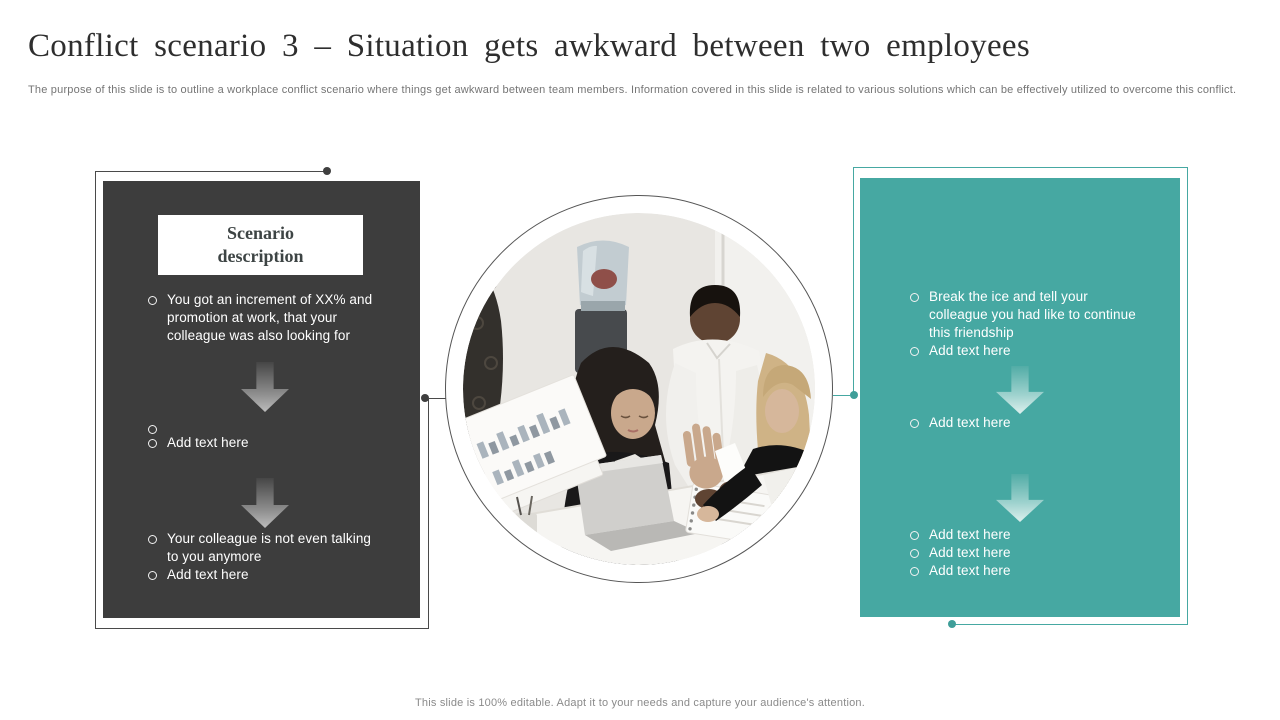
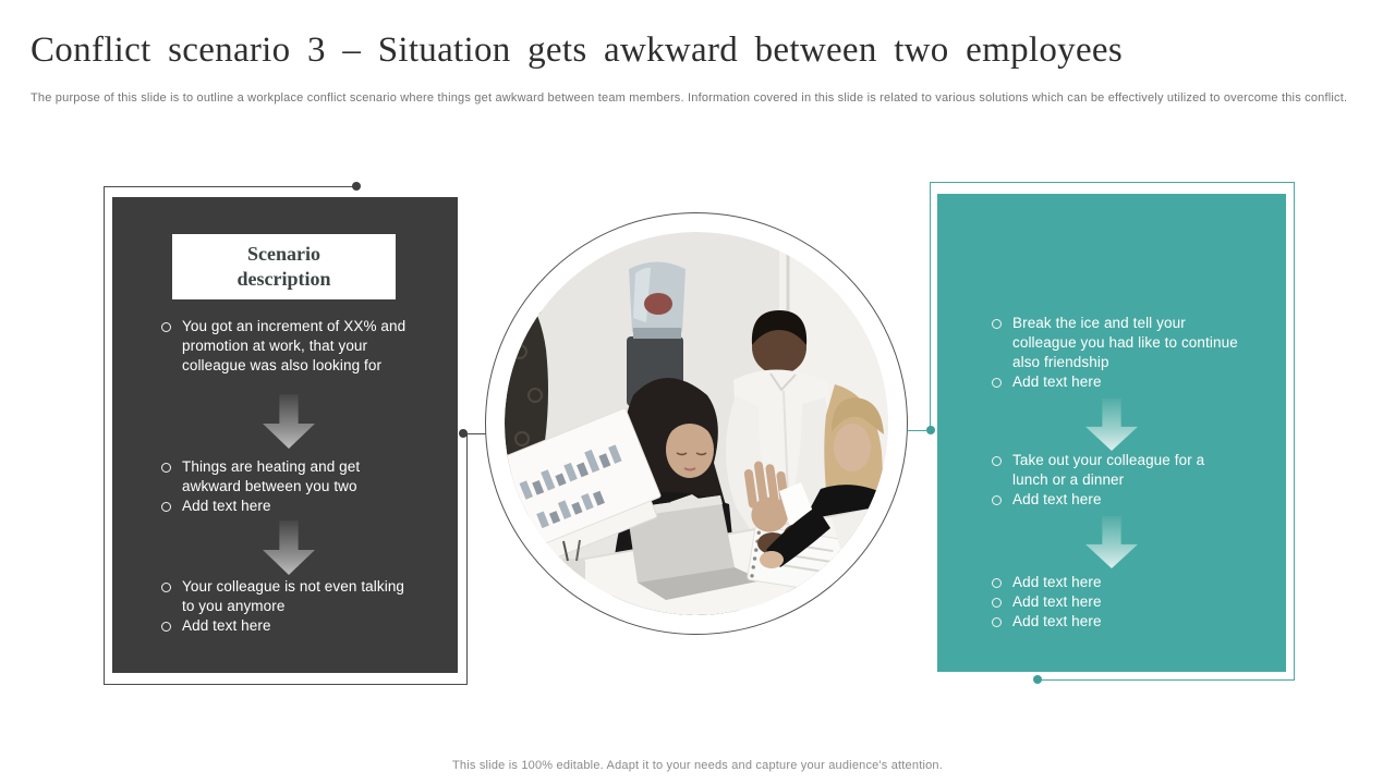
  Conflict scenario 3 – Situation gets awkward between two employees
  The purpose of this slide is to outline a workplace conflict scenario where things get awkward between team members. Information covered in this slide is related to various solutions which can be effectively utilized to overcome this conflict.
  Scenario description
  You got an increment of XX% and promotion at work, that your colleague was also looking for
+ Things are heating and get awkward between you two
  Add text here
  Your colleague is not even talking to you anymore
  Add text here
- Break the ice and tell your colleague you had like to continue this friendship
+ Break the ice and tell your colleague you had like to continue also friendship
  Add text here
+ Take out your colleague for a lunch or a dinner
  Add text here
  Add text here
  Add text here
  Add text here
  This slide is 100% editable. Adapt it to your needs and capture your audience's attention.
